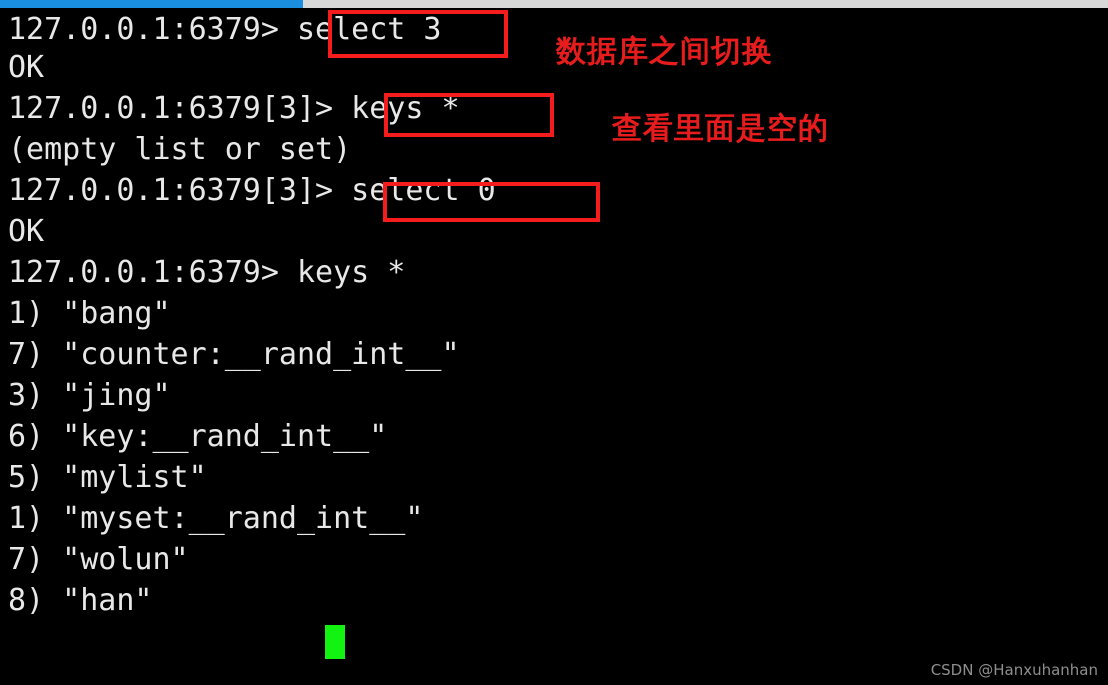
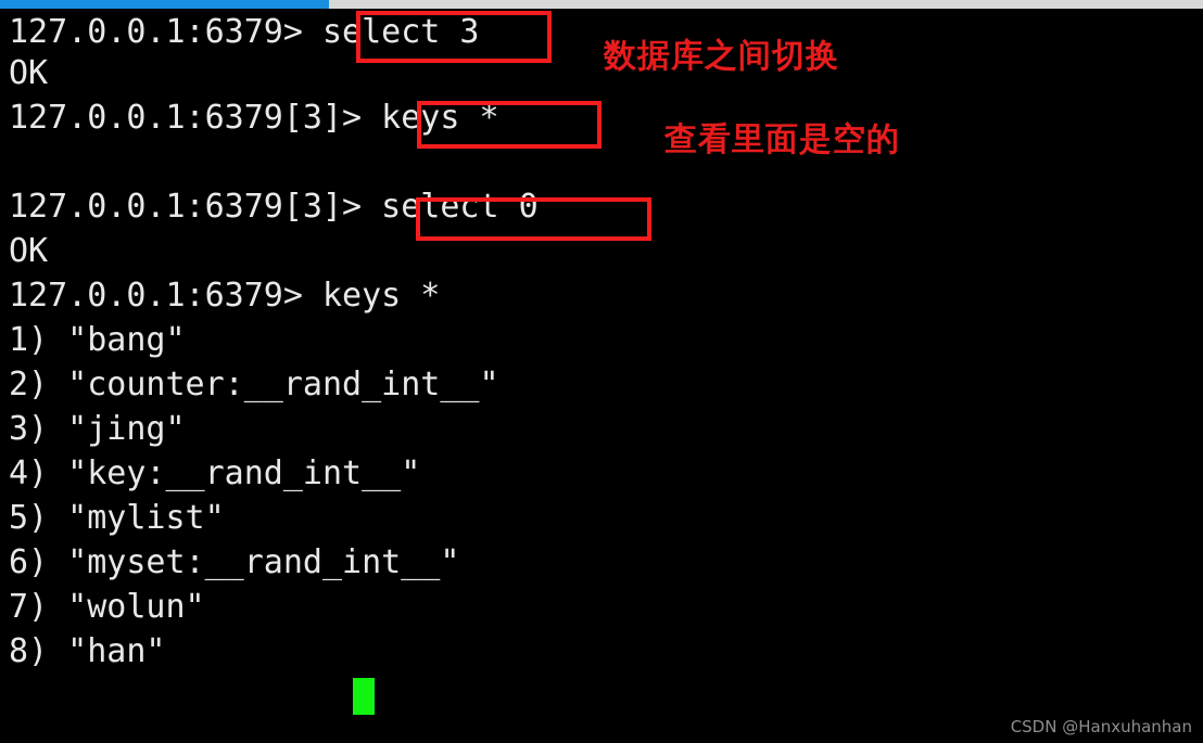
  127.0.0.1:6379> select 3
  OK
  127.0.0.1:6379[3]> keys *
- (empty list or set)
  127.0.0.1:6379[3]> select 0
  OK
  127.0.0.1:6379> keys *
  1) "bang"
- 7) "counter:__rand_int__"
+ 2) "counter:__rand_int__"
  3) "jing"
- 6) "key:__rand_int__"
+ 4) "key:__rand_int__"
  5) "mylist"
- 1) "myset:__rand_int__"
+ 6) "myset:__rand_int__"
  7) "wolun"
  8) "han"
  数据库之间切换
  查看里面是空的
  CSDN @Hanxuhanhan
